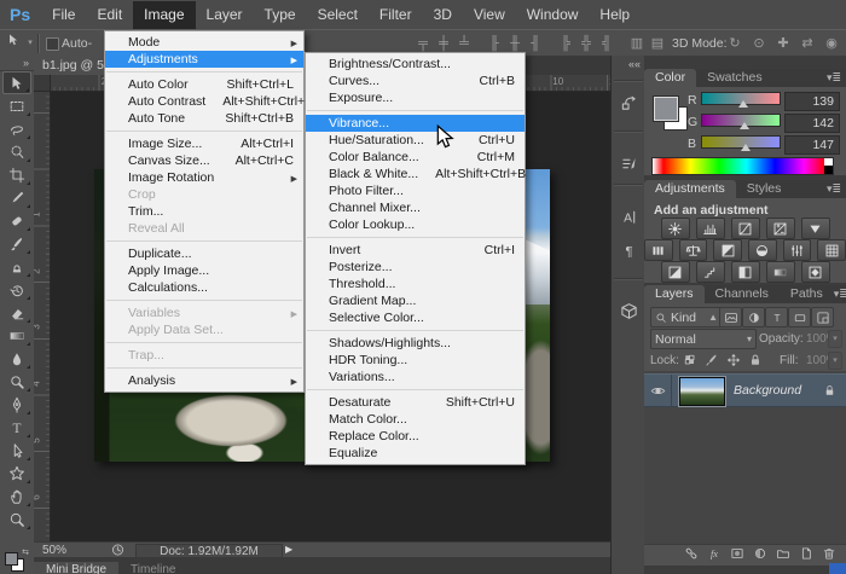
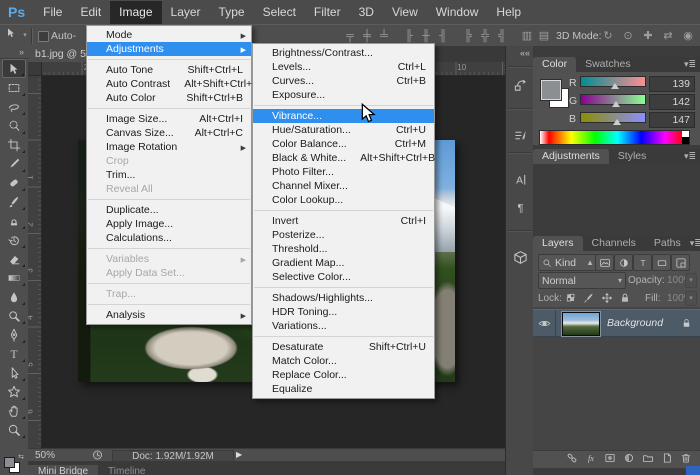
  Ps
  File Edit Image Layer Type Select Filter 3D View Window Help
  Auto-
  ╤
  ╪
  ╧
  ╟
  ╫
  ╢
  ╠
  ╬
  ╣
  ▥
  ▤
  3D Mode:
  ↻
  ⊙
  ✚
  ⇄
  ◉
  »
  T
  b1.jpg @ 5
  10
  50%
  Doc: 1.92M/1.92M
  ▶
  Mini Bridge Timeline
  ««
  A
  ¶
  Color
  Swatches
  ▾≣
  R
  139
  G
  142
  B
  147
  Adjustments
  Styles
  ▾≣
- Add an adjustment
  Layers
  Channels
  Paths
  ▾≣
  Kind
  ▲
  T
  Normal
  ▾
  Opacity:
  100
  Lock:
  Fill:
  100
  Background
  fx
  Mode
  Adjustments
- Auto Color
+ Auto Tone
  Shift+Ctrl+L
  Auto Contrast
  Alt+Shift+Ctrl+
- Auto Tone
+ Auto Color
  Shift+Ctrl+B
  Image Size...
  Alt+Ctrl+I
  Canvas Size...
  Alt+Ctrl+C
  Image Rotation
  Crop
  Trim...
  Reveal All
  Duplicate...
  Apply Image...
  Calculations...
  Variables
  Apply Data Set...
  Trap...
  Analysis
  Brightness/Contrast...
+ Levels...
+ Ctrl+L
  Curves...
  Ctrl+B
  Exposure...
  Vibrance...
  Hue/Saturation...
  Ctrl+U
  Color Balance...
  Ctrl+M
  Black & White...
  Alt+Shift+Ctrl+B
  Photo Filter...
  Channel Mixer...
  Color Lookup...
  Invert
  Ctrl+I
  Posterize...
  Threshold...
  Gradient Map...
  Selective Color...
  Shadows/Highlights...
  HDR Toning...
  Variations...
  Desaturate
  Shift+Ctrl+U
  Match Color...
  Replace Color...
  Equalize
